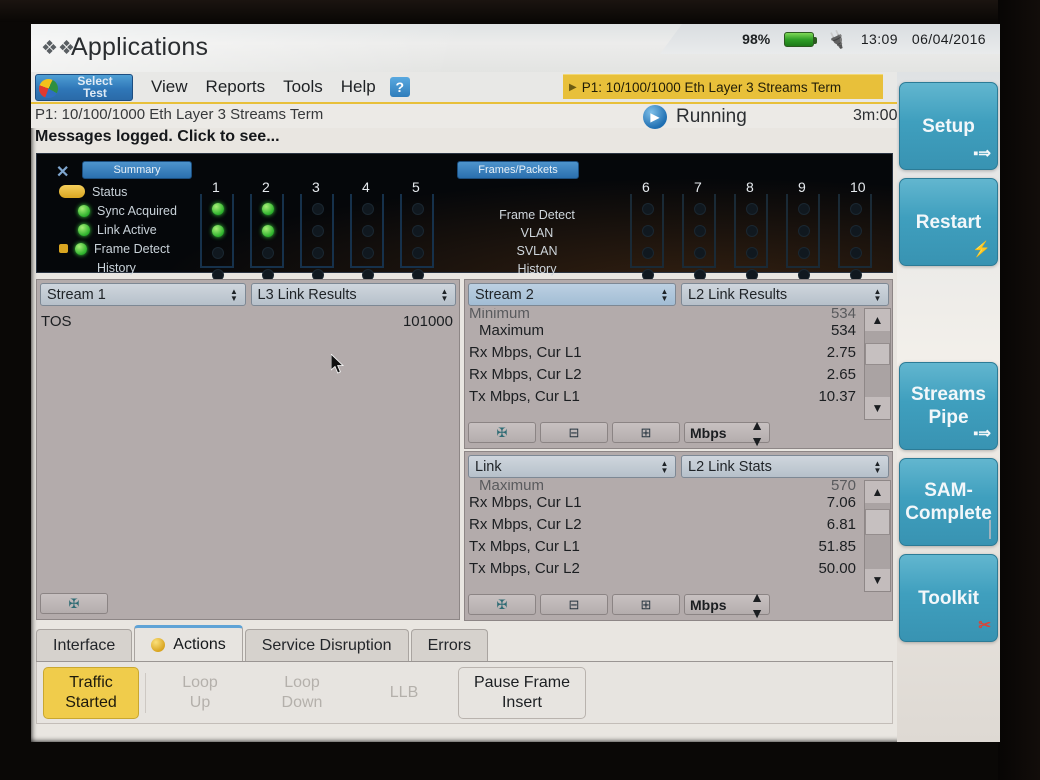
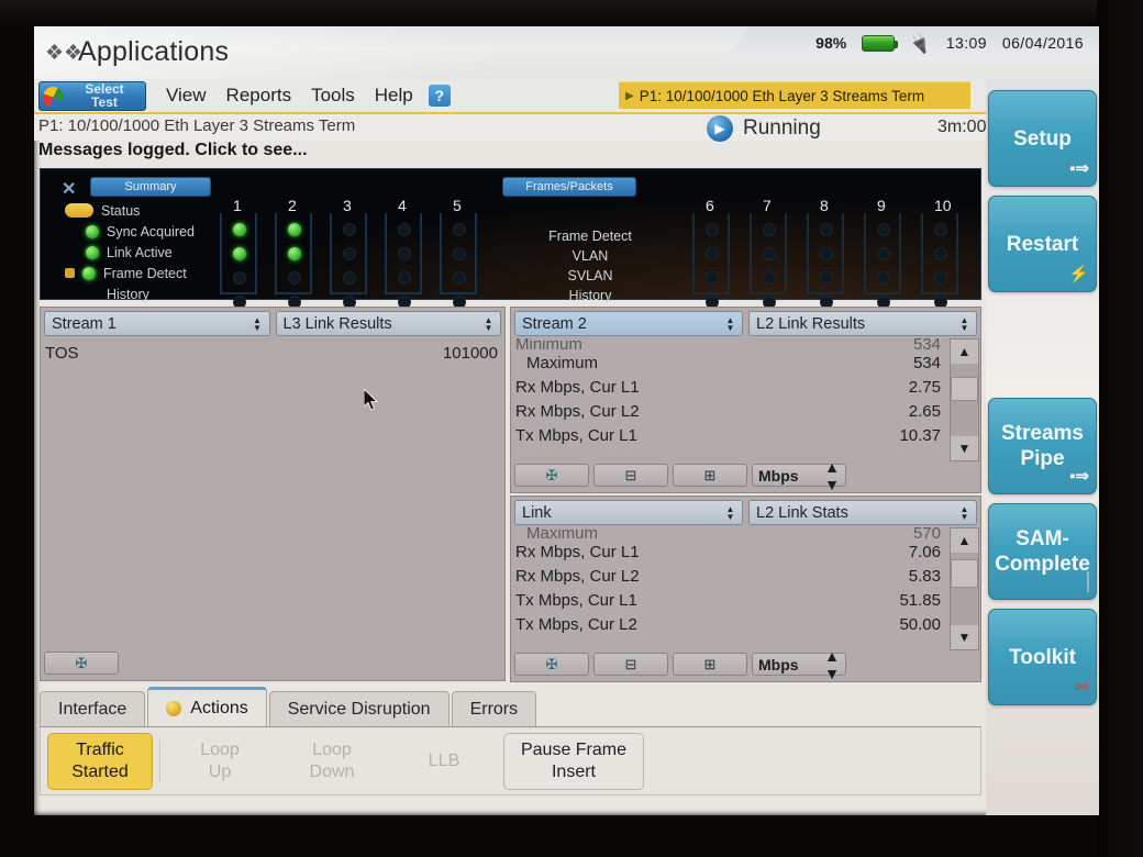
  ❖❖
  Applications
  98%
  13:09
  06/04/2016
  Select
  Test
  View
  Reports
  Tools
  Help
  ?
  ▶
  P1: 10/100/1000 Eth Layer 3 Streams Term
  P1: 10/100/1000 Eth Layer 3 Streams Term
  ▶
  Running
  3m:00
  Messages logged. Click to see...
  ✕
  Summary
  Frames/Packets
  Status
  Sync Acquired
  Link Active
  Frame Detect
  History
  1
  2
  3
  4
  5
  6
  7
  8
  9
  10
  Frame Detect
  VLAN
  SVLAN
  History
  Stream 1
  ▲
  ▼
  L3 Link Results
  ▲
  ▼
  TOS
  101000
  ✠
  Stream 2
  ▲
  ▼
  L2 Link Results
  ▲
  ▼
  Minimum
  534
  Maximum
  534
  Rx Mbps, Cur L1
  2.75
  Rx Mbps, Cur L2
  2.65
  Tx Mbps, Cur L1
  10.37
  ▲
  ▼
  ✠
  ⊟
  ⊞
  Mbps
  ▲
  ▼
  Link
  ▲
  ▼
  L2 Link Stats
  ▲
  ▼
  Maximum
  570
  Rx Mbps, Cur L1
  7.06
  Rx Mbps, Cur L2
- 6.81
+ 5.83
  Tx Mbps, Cur L1
  51.85
  Tx Mbps, Cur L2
  50.00
  ▲
  ▼
  ✠
  ⊟
  ⊞
  Mbps
  ▲
  ▼
  Interface
  Actions
  Service Disruption
  Errors
  Traffic
  Started
  Loop
  Up
  Loop
  Down
  LLB
  Pause Frame
  Insert
  Setup
  ▪⇒
  Restart
  ⚡
  Streams
  Pipe
  ▪⇒
  SAM-
  Complete
  Toolkit
  ✂
